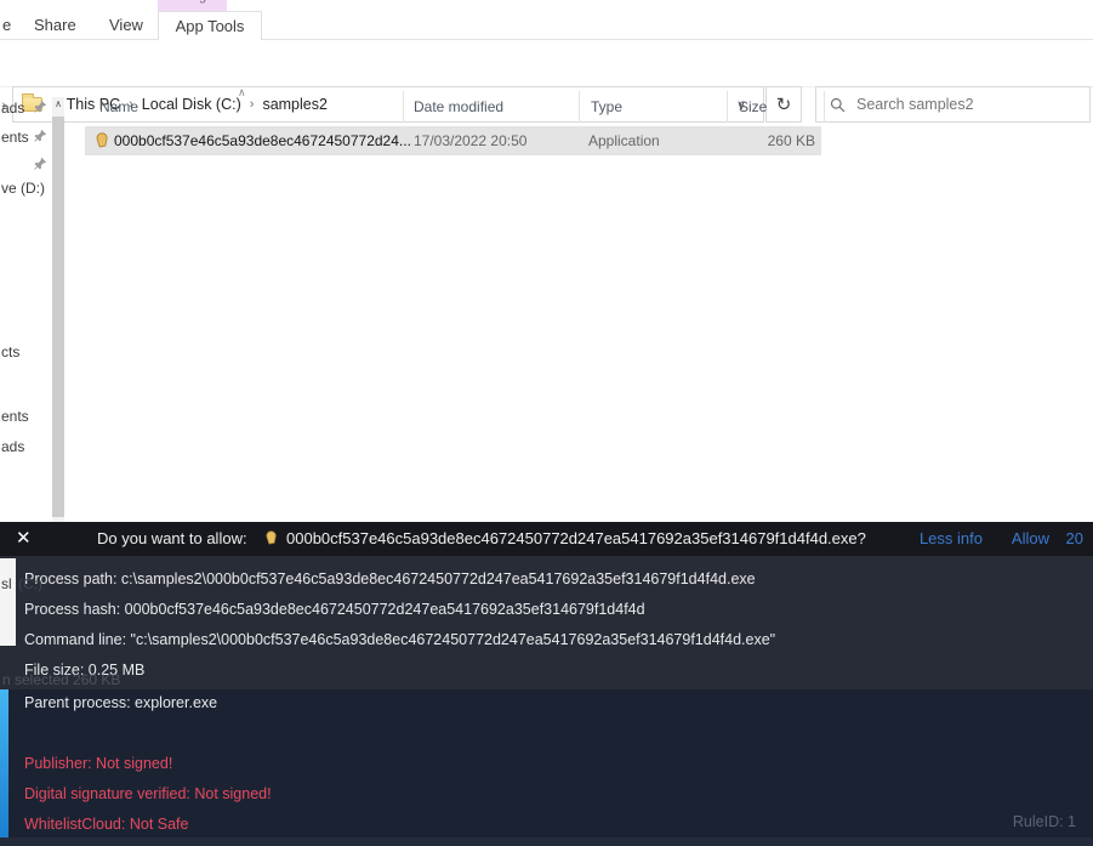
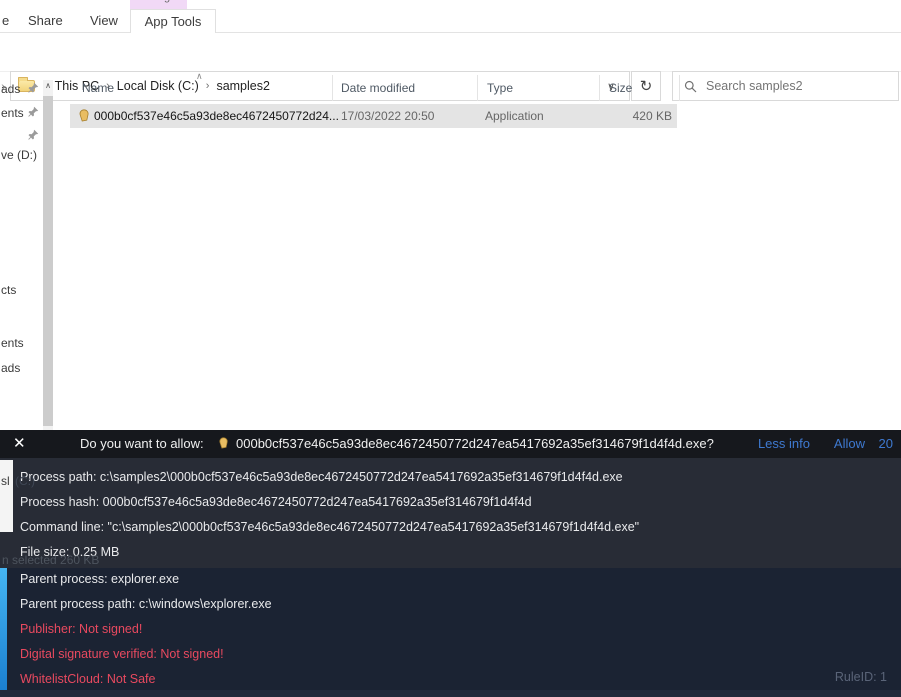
  e
  Share
  View
  App Tools
  ›
  This PC
  ›
  Local Disk (C:)
  ›
  samples2
  ∨
  ↻
  Search samples2
  ads
  ents
  ve (D:)
  cts
  ents
  ads
  ∧
  ∧
  Name
  Date modified
  Type
  Size
  000b0cf537e46c5a93de8ec4672450772d24...
  17/03/2022 20:50
  Application
- 260 KB
+ 420 KB
  ✕
  Do you want to allow:
  000b0cf537e46c5a93de8ec4672450772d247ea5417692a35ef314679f1d4f4d.exe?
  Less info
  Allow
  20
  Process path: c:\samples2\000b0cf537e46c5a93de8ec4672450772d247ea5417692a35ef314679f1d4f4d.exe
  Process hash: 000b0cf537e46c5a93de8ec4672450772d247ea5417692a35ef314679f1d4f4d
  Command line: "c:\samples2\000b0cf537e46c5a93de8ec4672450772d247ea5417692a35ef314679f1d4f4d.exe"
  File size: 0.25 MB
  n selected 260 KB
  sl
  (C:)
  Parent process: explorer.exe
+ Parent process path: c:\windows\explorer.exe
  Publisher: Not signed!
  Digital signature verified: Not signed!
  WhitelistCloud: Not Safe
  RuleID: 1
